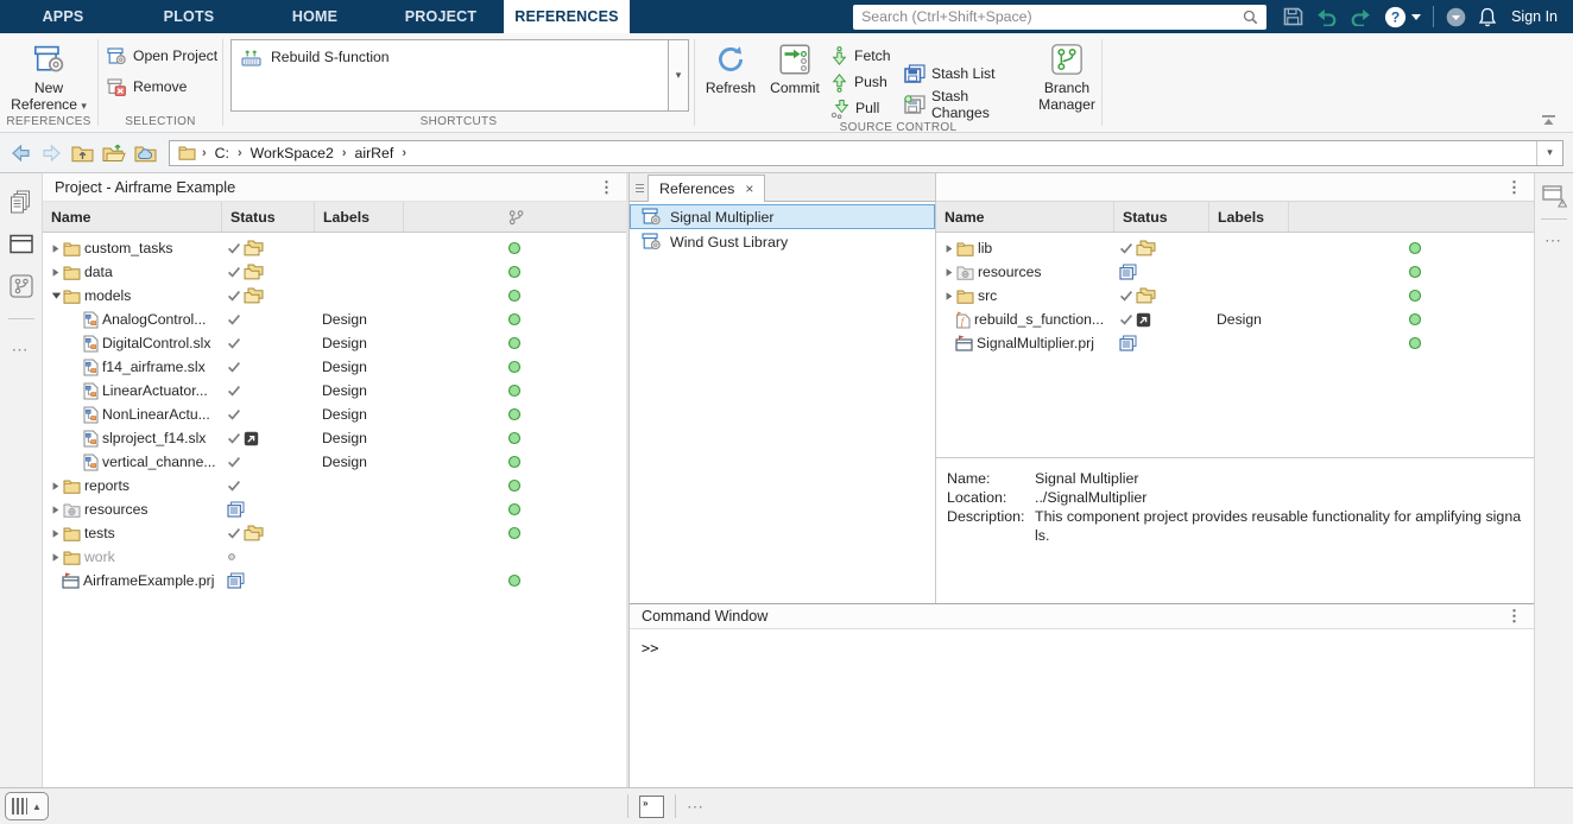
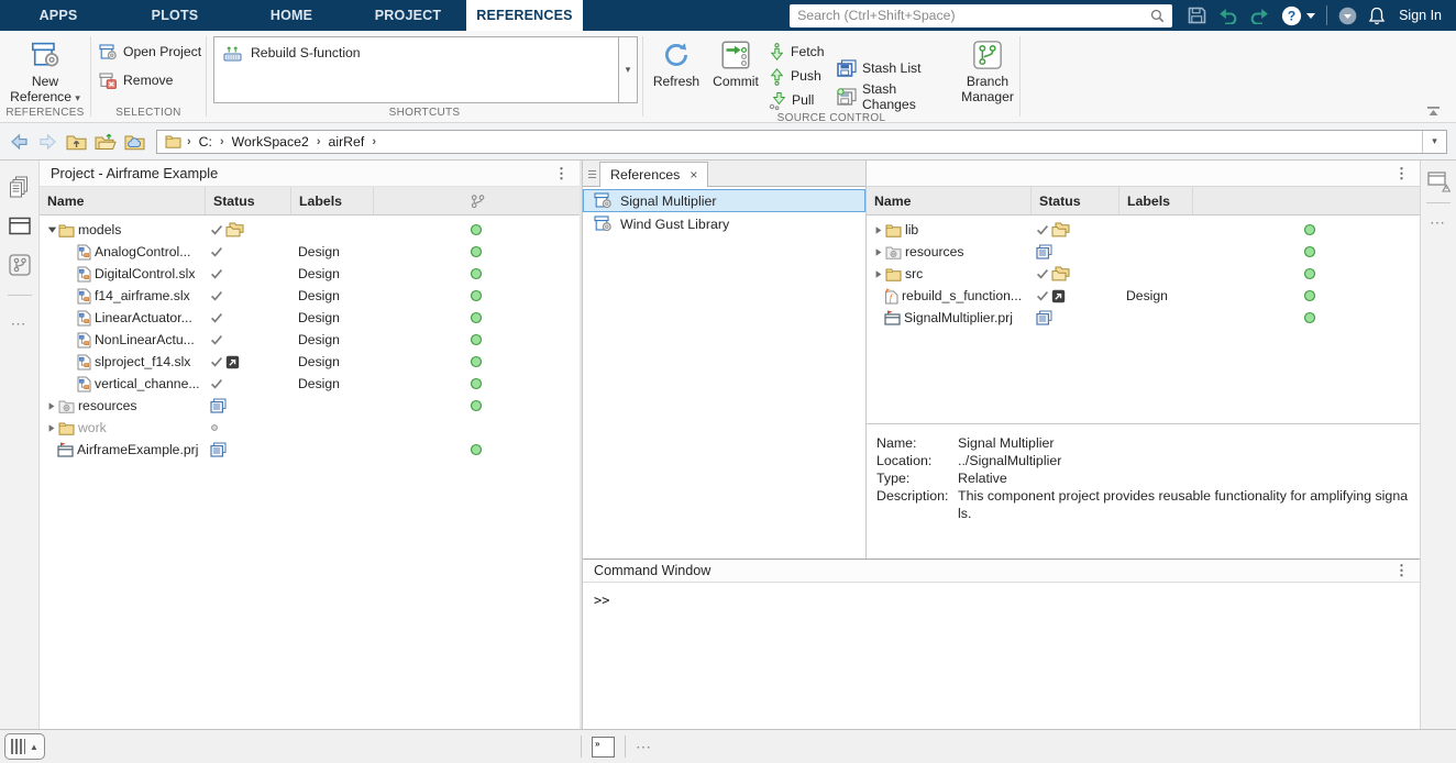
  APPS
  PLOTS
  HOME
  PROJECT
  REFERENCES
  Search (Ctrl+Shift+Space)
  ?
  Sign In
  New Reference ▾
  REFERENCES
  Open Project
  Remove
  SELECTION
  Rebuild S-function
  ▾
  SHORTCUTS
  Refresh
  Commit
  Fetch
  Push
  Pull
  Stash List
  Stash Changes
  Branch Manager
  SOURCE CONTROL
  ›
  C:
  ›
  WorkSpace2
  ›
  airRef
  ›
  ▾
  ⋯
  Project - Airframe Example
  ⋮
  Name
  Status
  Labels
- custom_tasks
- data
  models
  AnalogControl...
  Design
  DigitalControl.slx
  Design
  f14_airframe.slx
  Design
  LinearActuator...
  Design
  NonLinearActu...
  Design
  slproject_f14.slx
  Design
  vertical_channe...
  Design
- reports
  resources
- tests
  work
  AirframeExample.prj
  References
  ×
  ⋮
  Signal Multiplier
  Wind Gust Library
  Name
  Status
  Labels
  lib
  resources
  src
  f
  rebuild_s_function...
  Design
  SignalMultiplier.prj
  Name:
  Signal Multiplier
  Location:
  ../SignalMultiplier
+ Type:
+ Relative
  Description:
  This component project provides reusable functionality for amplifying signals.
  Command Window
  ⋮
  >>
  ⋯
  ▲
  »
  ⋯
